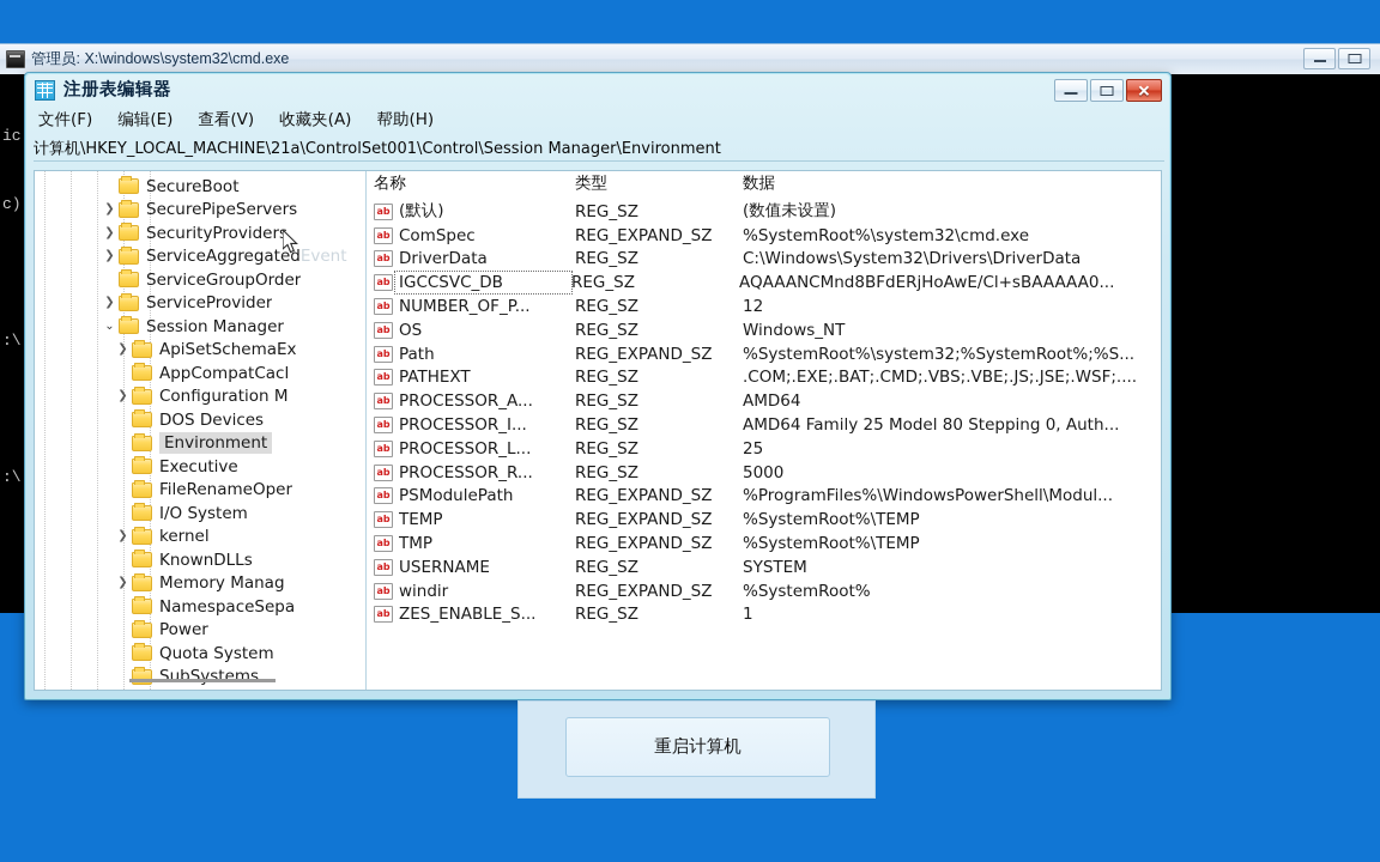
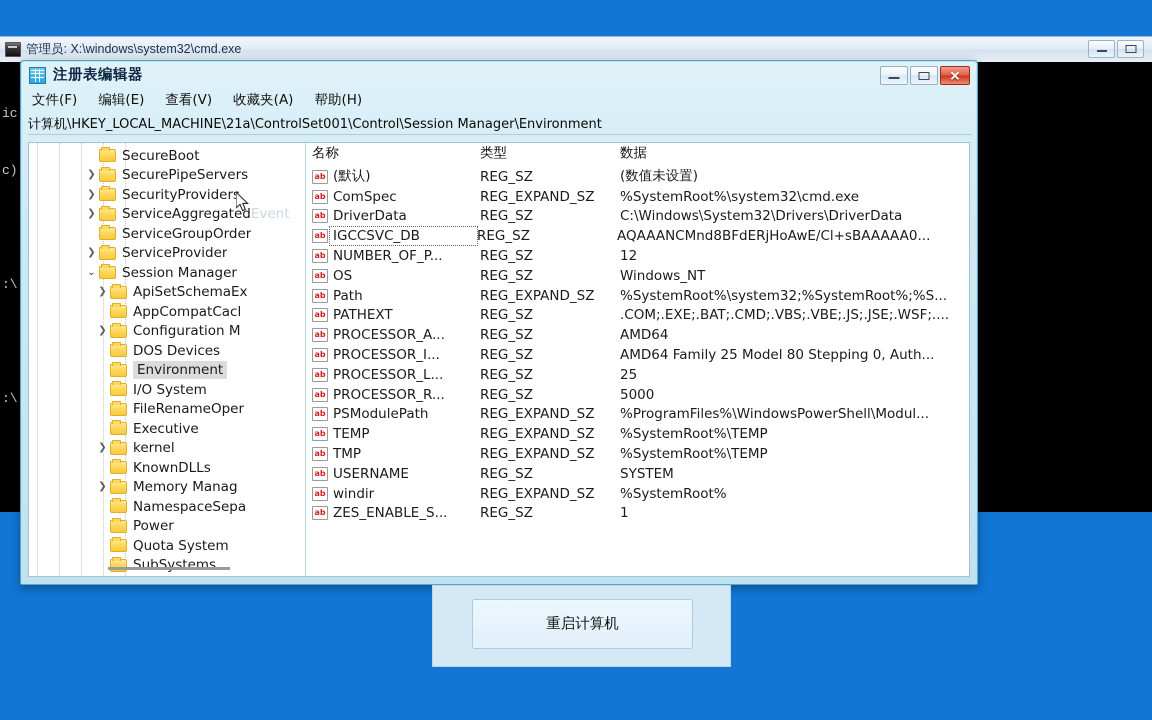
  管理员: X:\windows\system32\cmd.exe
  ic
  c)
  :\
  :\
  注册表编辑器
  ✕
  文件(F)
  编辑(E)
  查看(V)
  收藏夹(A)
  帮助(H)
  计算机\HKEY_LOCAL_MACHINE\21a\ControlSet001\Control\Session Manager\Environment
  SecureBoot
  ❯
  SecurePipeServers
  ❯
  SecurityProvider
  ❯
  ServiceAggregated
  Event
  ServiceGroupOrder
  ❯
  ServiceProvider
  ⌄
  Session Manager
  ❯
  ApiSetSchemaEx
  AppCompatCacl
  ❯
  Configuration M
  DOS Devices
  Environment
- Executive
+ I/O System
  FileRenameOper
- I/O System
+ Executive
  ❯
  kernel
  KnownDLLs
  ❯
  Memory Manag
  NamespaceSepa
  Power
  Quota System
  SubSystems
  名称
  类型
  数据
  ab
  (默认)
  REG_SZ
  (数值未设置)
  ab
  ComSpec
  REG_EXPAND_SZ
  %SystemRoot%\system32\cmd.exe
  ab
  DriverData
  REG_SZ
  C:\Windows\System32\Drivers\DriverData
  ab
  IGCCSVC_DB
  REG_SZ
  AQAAANCMnd8BFdERjHoAwE/Cl+sBAAAAA0...
  ab
  NUMBER_OF_P...
  REG_SZ
  12
  ab
  OS
  REG_SZ
  Windows_NT
  ab
  Path
  REG_EXPAND_SZ
  %SystemRoot%\system32;%SystemRoot%;%S...
  ab
  PATHEXT
  REG_SZ
  .COM;.EXE;.BAT;.CMD;.VBS;.VBE;.JS;.JSE;.WSF;....
  ab
  PROCESSOR_A...
  REG_SZ
  AMD64
  ab
  PROCESSOR_I...
  REG_SZ
  AMD64 Family 25 Model 80 Stepping 0, Auth...
  ab
  PROCESSOR_L...
  REG_SZ
  25
  ab
  PROCESSOR_R...
  REG_SZ
  5000
  ab
  PSModulePath
  REG_EXPAND_SZ
  %ProgramFiles%\WindowsPowerShell\Modul...
  ab
  TEMP
  REG_EXPAND_SZ
  %SystemRoot%\TEMP
  ab
  TMP
  REG_EXPAND_SZ
  %SystemRoot%\TEMP
  ab
  USERNAME
  REG_SZ
  SYSTEM
  ab
  windir
  REG_EXPAND_SZ
  %SystemRoot%
  ab
  ZES_ENABLE_S...
  REG_SZ
  1
  重启计算机
